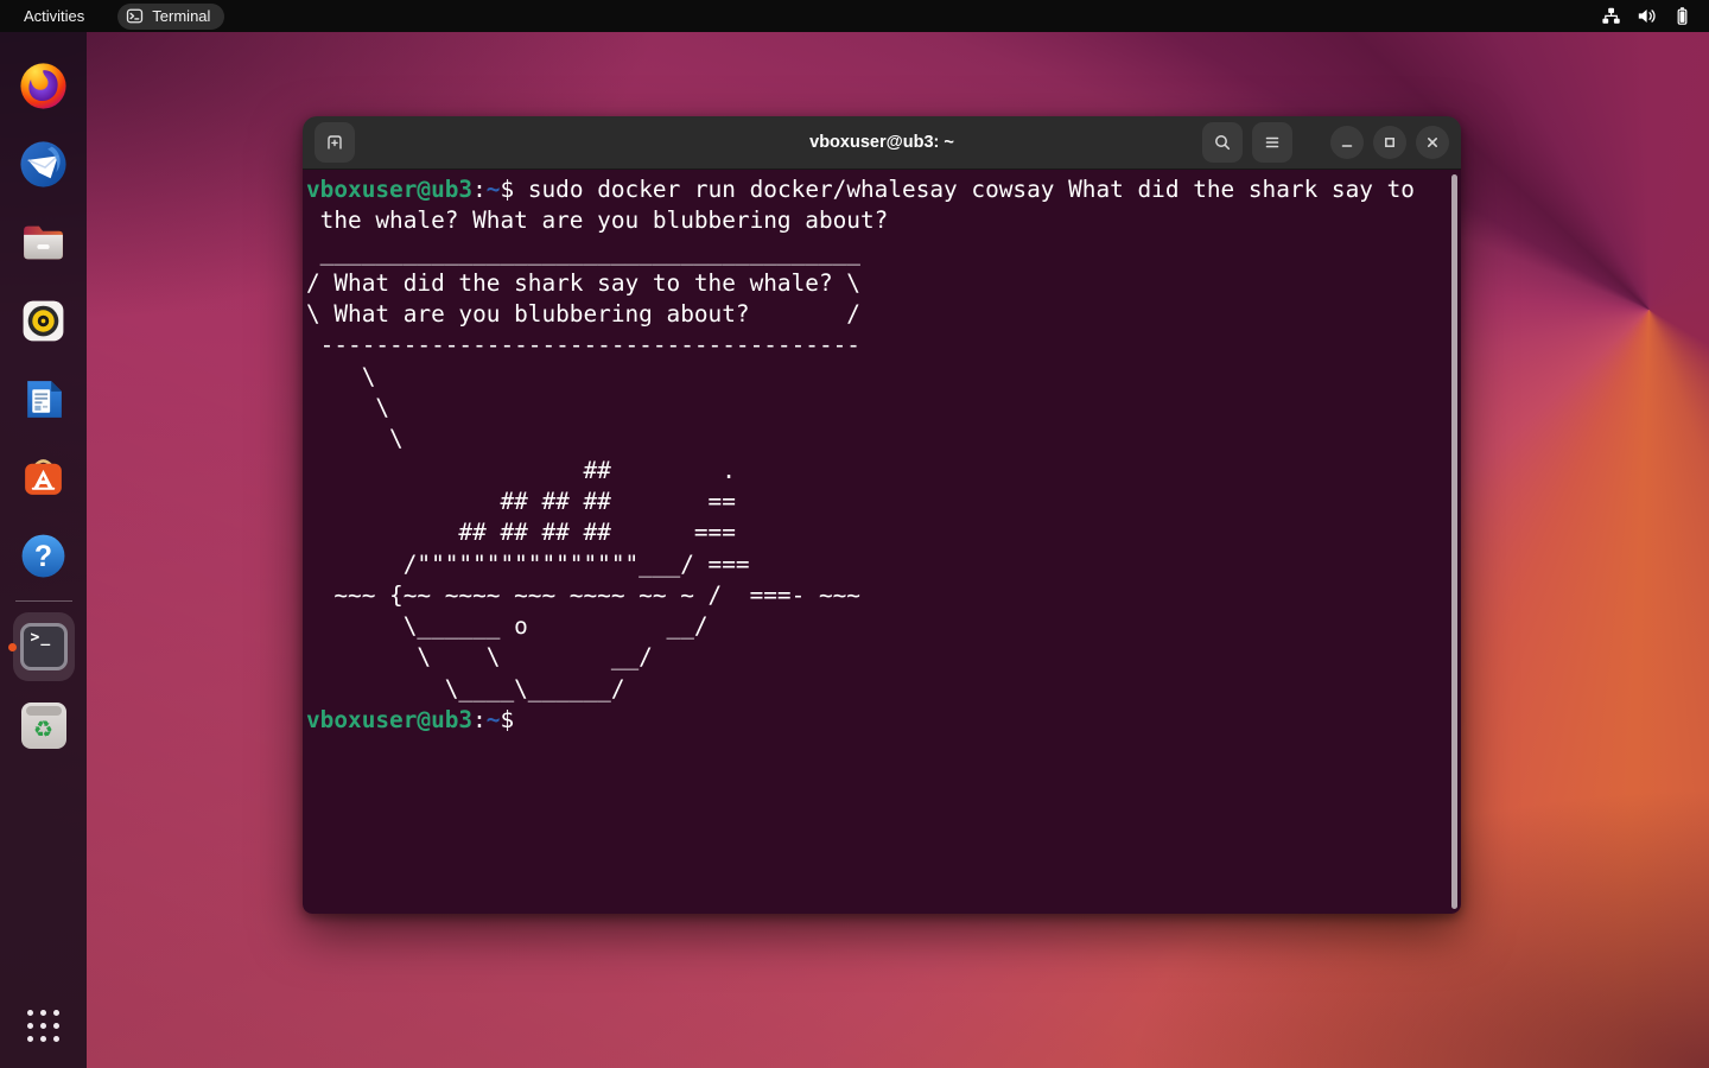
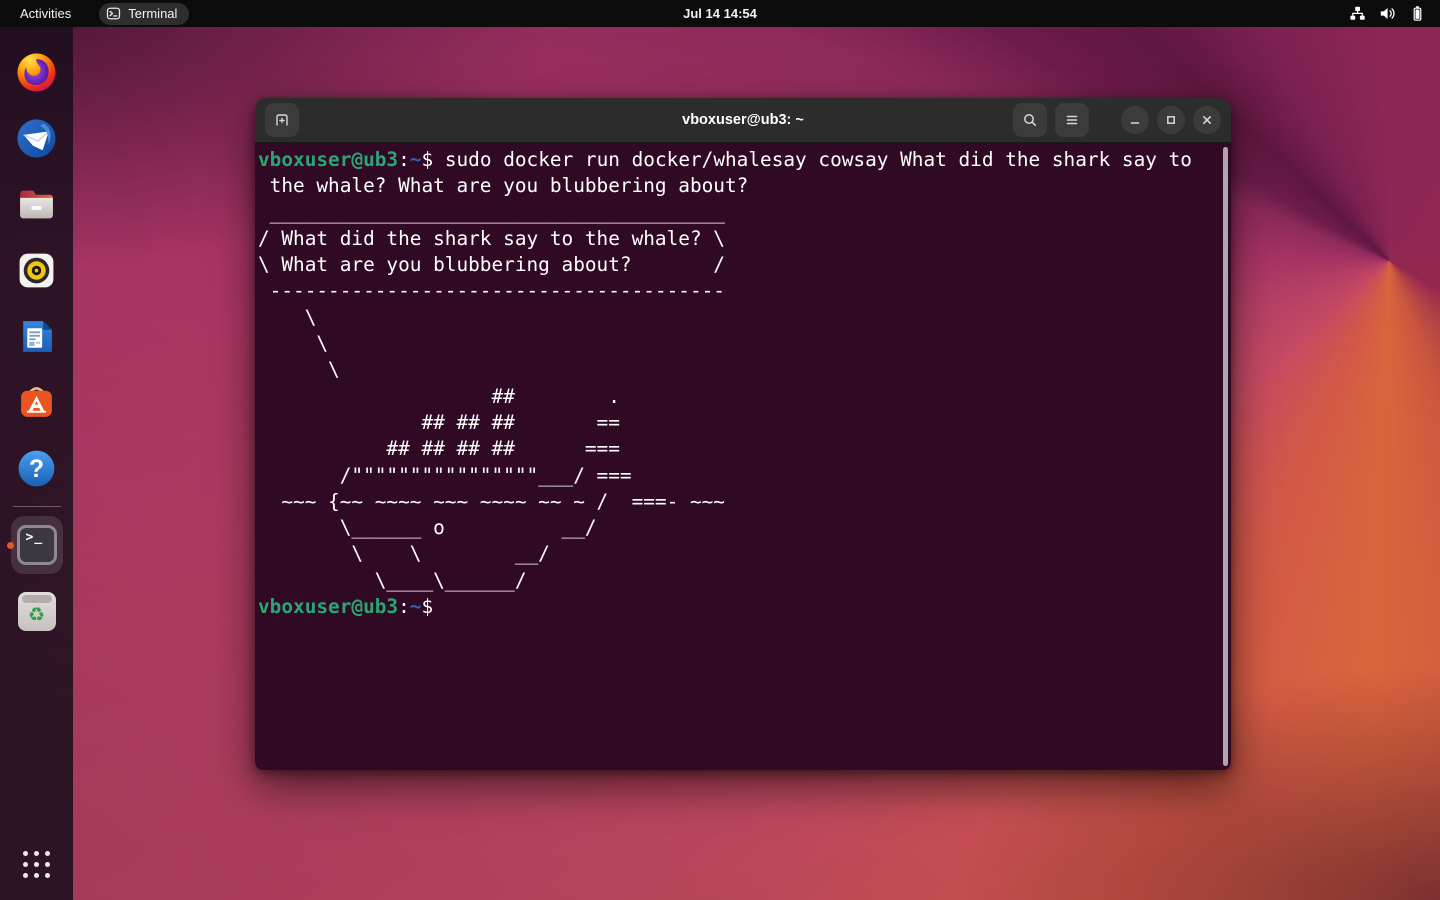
  Activities
  Terminal
+ Jul 14 14:54
  ?
  >_
  ♻
  vboxuser@ub3: ~
  vboxuser@ub3:~$ sudo docker run docker/whalesay cowsay What did the shark say to
  the whale? What are you blubbering about?
  _______________________________________
  / What did the shark say to the whale? \
  \ What are you blubbering about? /
  ---------------------------------------
  \
  \
  \
  ## .
  ## ## ## ==
  ## ## ## ## ===
  /""""""""""""""""___/ ===
  ~~~ {~~ ~~~~ ~~~ ~~~~ ~~ ~ / ===- ~~~
  \______ o __/
  \ \ __/
  \____\______/
  vboxuser@ub3:~$
